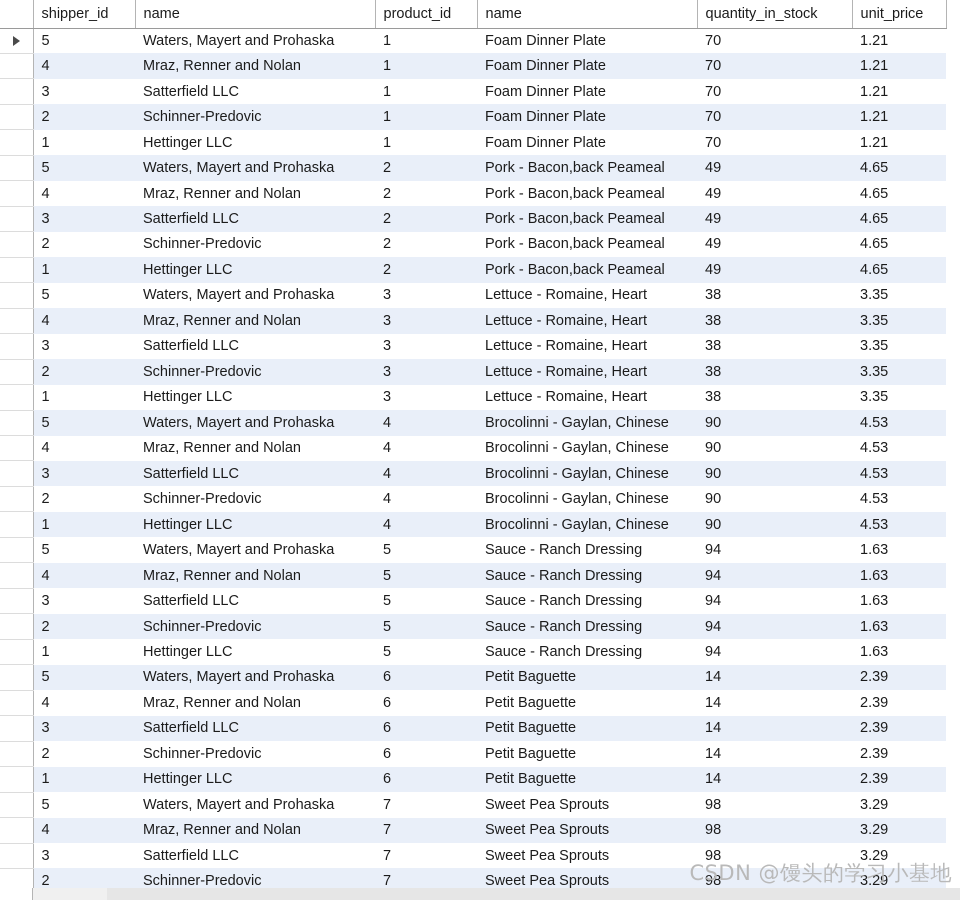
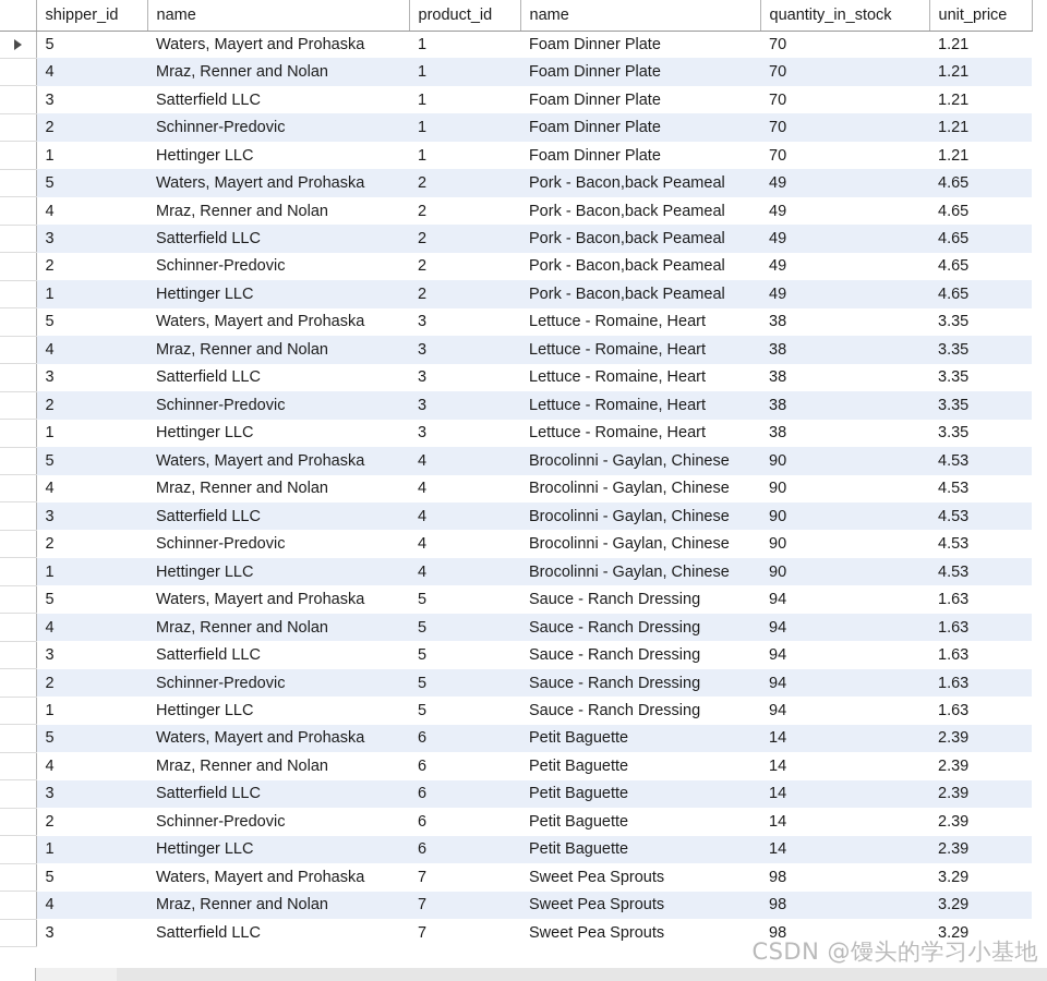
  	shipper_id	name	product_id	name	quantity_in_stock	unit_price
  	5	Waters, Mayert and Prohaska	1	Foam Dinner Plate	70	1.21
  	4	Mraz, Renner and Nolan	1	Foam Dinner Plate	70	1.21
  	3	Satterfield LLC	1	Foam Dinner Plate	70	1.21
  	2	Schinner-Predovic	1	Foam Dinner Plate	70	1.21
  	1	Hettinger LLC	1	Foam Dinner Plate	70	1.21
  	5	Waters, Mayert and Prohaska	2	Pork - Bacon,back Peameal	49	4.65
  	4	Mraz, Renner and Nolan	2	Pork - Bacon,back Peameal	49	4.65
  	3	Satterfield LLC	2	Pork - Bacon,back Peameal	49	4.65
  	2	Schinner-Predovic	2	Pork - Bacon,back Peameal	49	4.65
  	1	Hettinger LLC	2	Pork - Bacon,back Peameal	49	4.65
  	5	Waters, Mayert and Prohaska	3	Lettuce - Romaine, Heart	38	3.35
  	4	Mraz, Renner and Nolan	3	Lettuce - Romaine, Heart	38	3.35
  	3	Satterfield LLC	3	Lettuce - Romaine, Heart	38	3.35
  	2	Schinner-Predovic	3	Lettuce - Romaine, Heart	38	3.35
  	1	Hettinger LLC	3	Lettuce - Romaine, Heart	38	3.35
  	5	Waters, Mayert and Prohaska	4	Brocolinni - Gaylan, Chinese	90	4.53
  	4	Mraz, Renner and Nolan	4	Brocolinni - Gaylan, Chinese	90	4.53
  	3	Satterfield LLC	4	Brocolinni - Gaylan, Chinese	90	4.53
  	2	Schinner-Predovic	4	Brocolinni - Gaylan, Chinese	90	4.53
  	1	Hettinger LLC	4	Brocolinni - Gaylan, Chinese	90	4.53
  	5	Waters, Mayert and Prohaska	5	Sauce - Ranch Dressing	94	1.63
  	4	Mraz, Renner and Nolan	5	Sauce - Ranch Dressing	94	1.63
  	3	Satterfield LLC	5	Sauce - Ranch Dressing	94	1.63
  	2	Schinner-Predovic	5	Sauce - Ranch Dressing	94	1.63
  	1	Hettinger LLC	5	Sauce - Ranch Dressing	94	1.63
  	5	Waters, Mayert and Prohaska	6	Petit Baguette	14	2.39
  	4	Mraz, Renner and Nolan	6	Petit Baguette	14	2.39
  	3	Satterfield LLC	6	Petit Baguette	14	2.39
  	2	Schinner-Predovic	6	Petit Baguette	14	2.39
  	1	Hettinger LLC	6	Petit Baguette	14	2.39
  	5	Waters, Mayert and Prohaska	7	Sweet Pea Sprouts	98	3.29
  	4	Mraz, Renner and Nolan	7	Sweet Pea Sprouts	98	3.29
  	3	Satterfield LLC	7	Sweet Pea Sprouts	98	3.29
- 	2	Schinner-Predovic	7	Sweet Pea Sprouts	98	3.29
  CSDN @馒头的学习小基地
